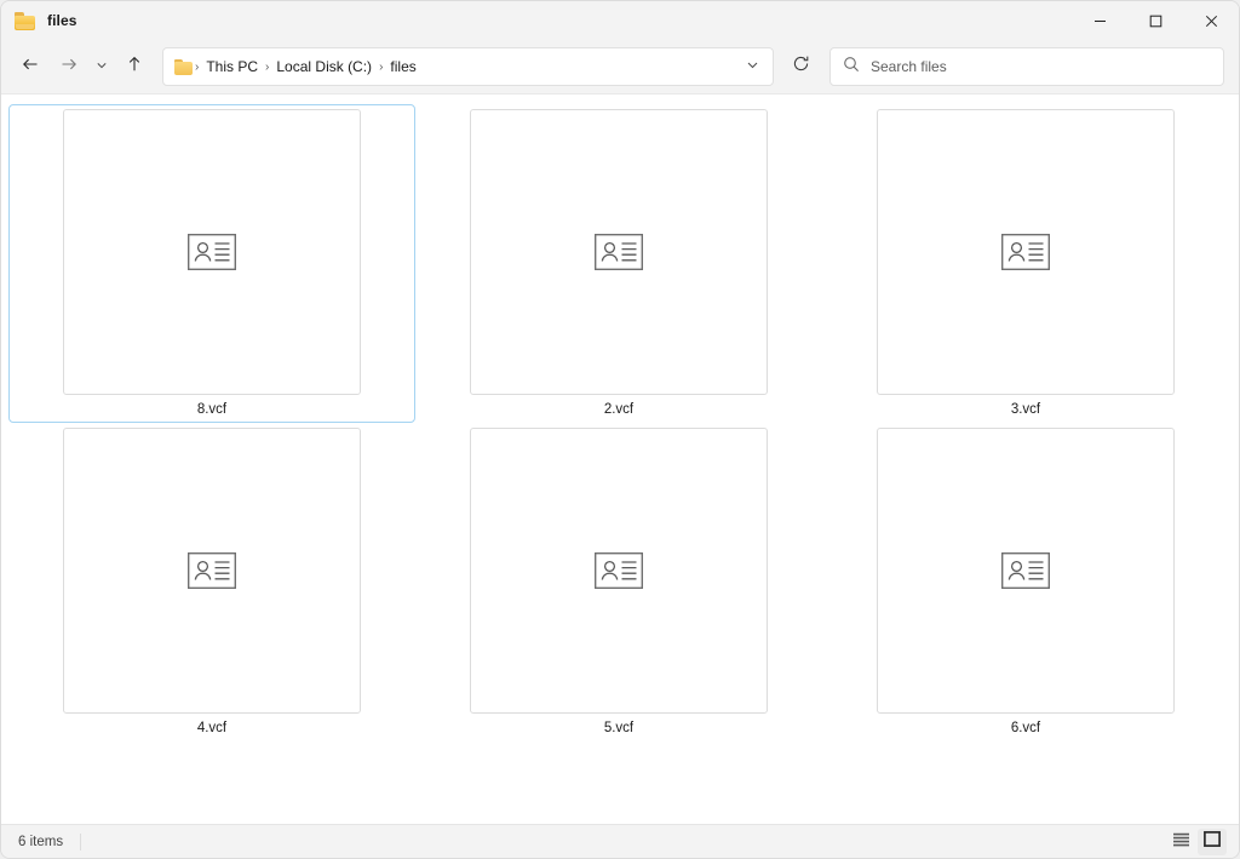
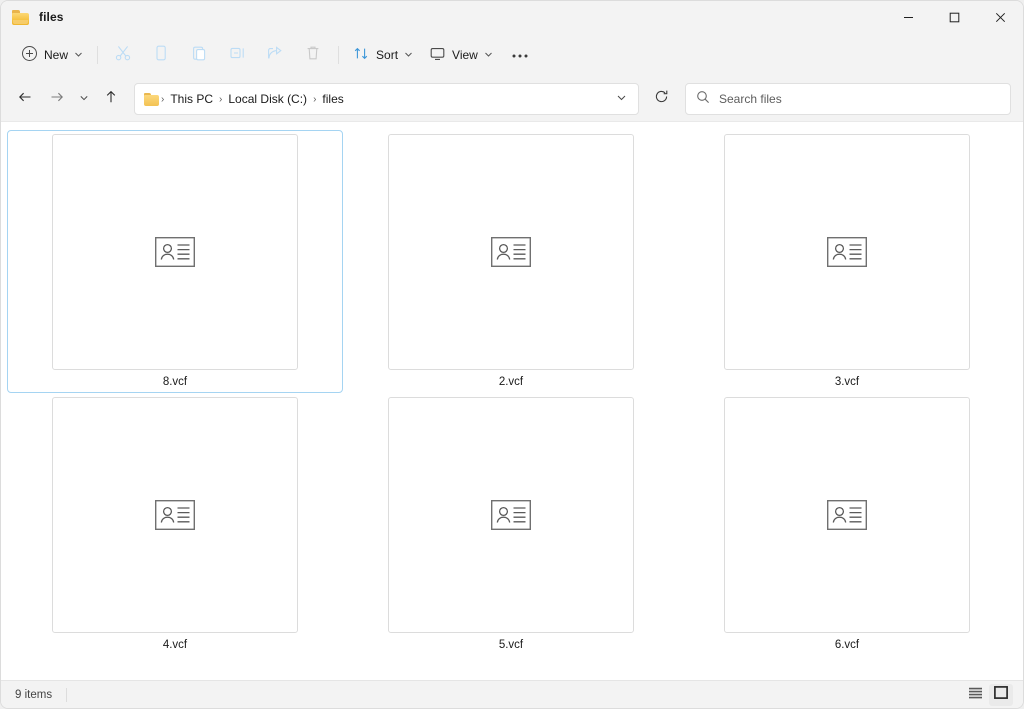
  files
+ New
+ Sort
+ View
  ›
  This PC
  ›
  Local Disk (C:)
  ›
  files
  Search files
  8.vcf
  2.vcf
  3.vcf
  4.vcf
  5.vcf
  6.vcf
- 6 items
+ 9 items
